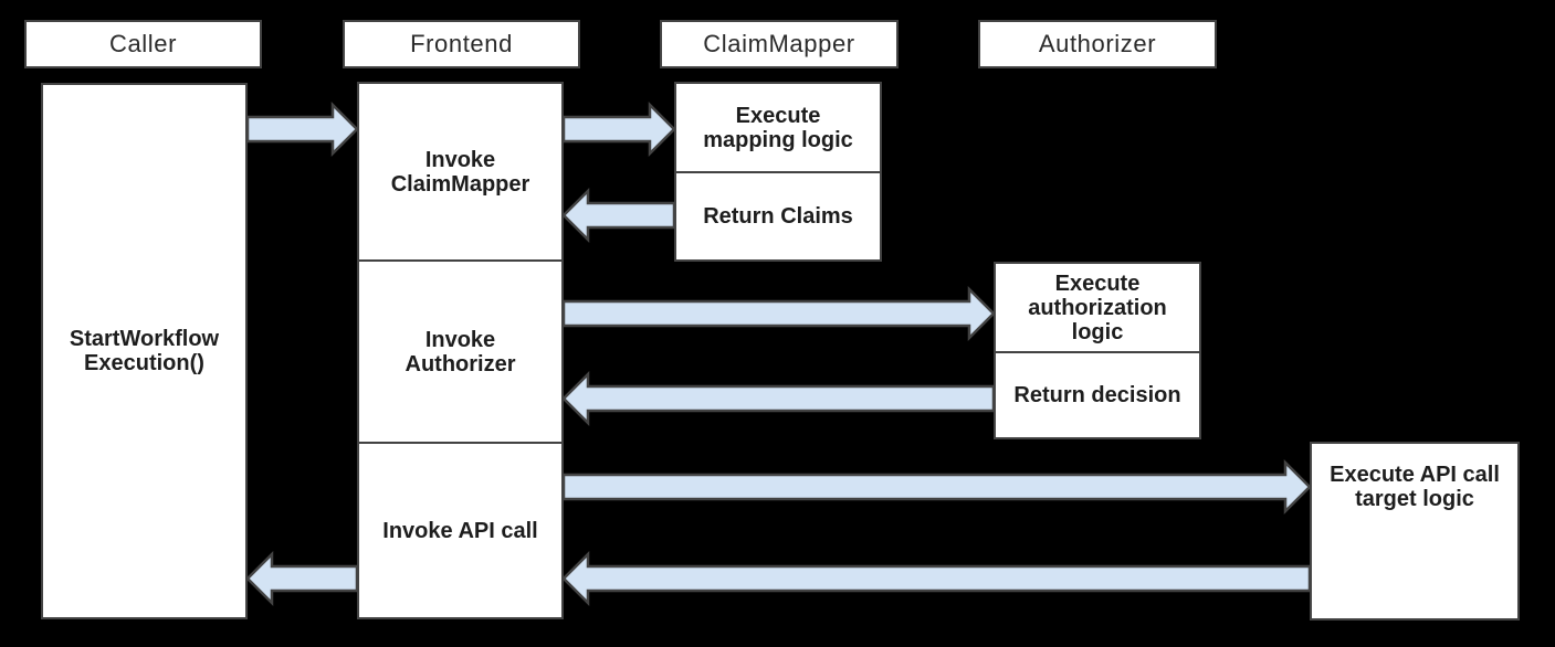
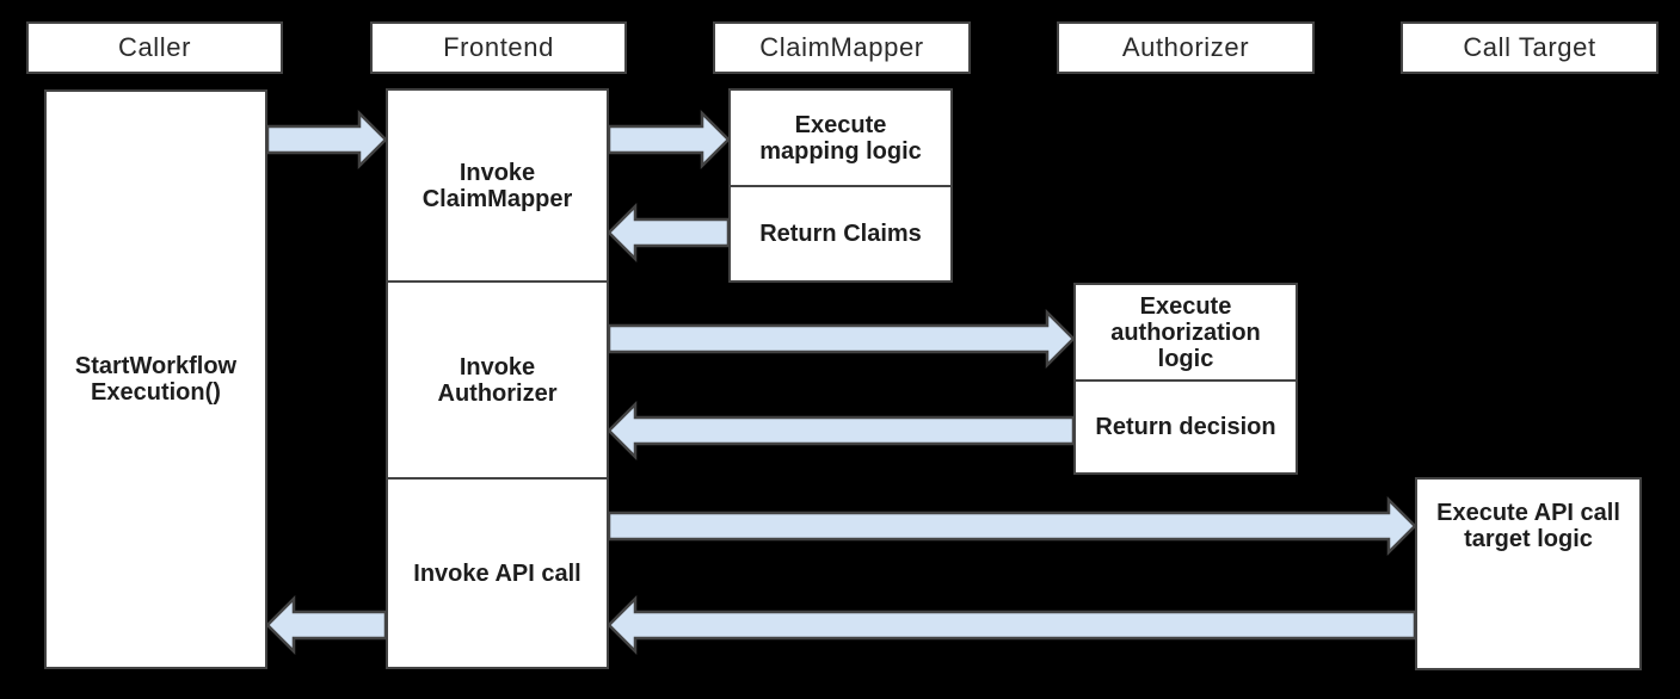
  Caller
  Frontend
  ClaimMapper
  Authorizer
+ Call Target
  StartWorkflow
  Execution()
  Invoke
  ClaimMapper
  Invoke
  Authorizer
  Invoke API call
  Execute
  mapping logic
  Return Claims
  Execute
  authorization
  logic
  Return decision
  Execute API call
  target logic
